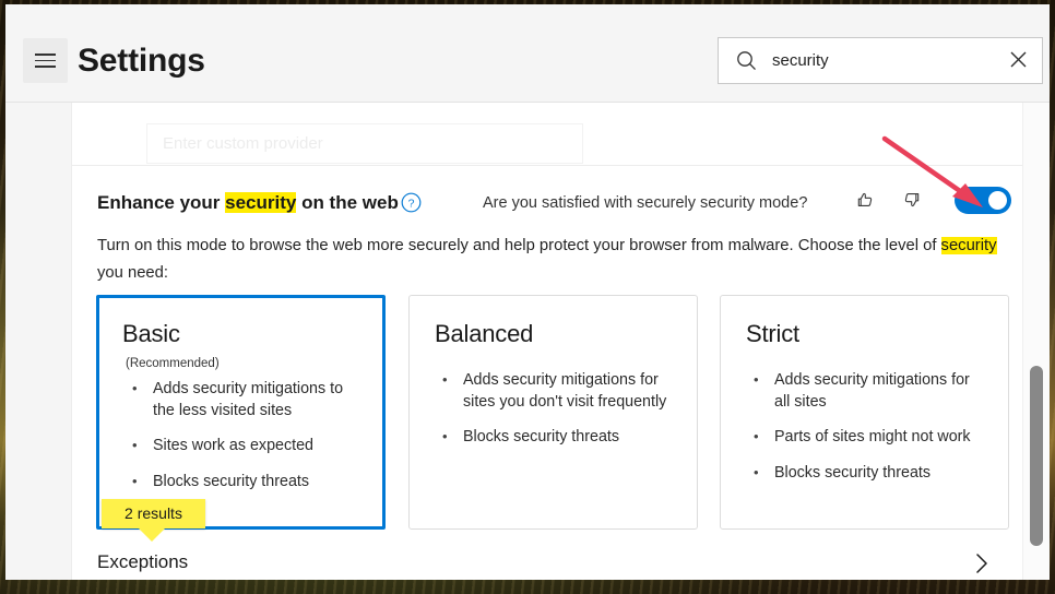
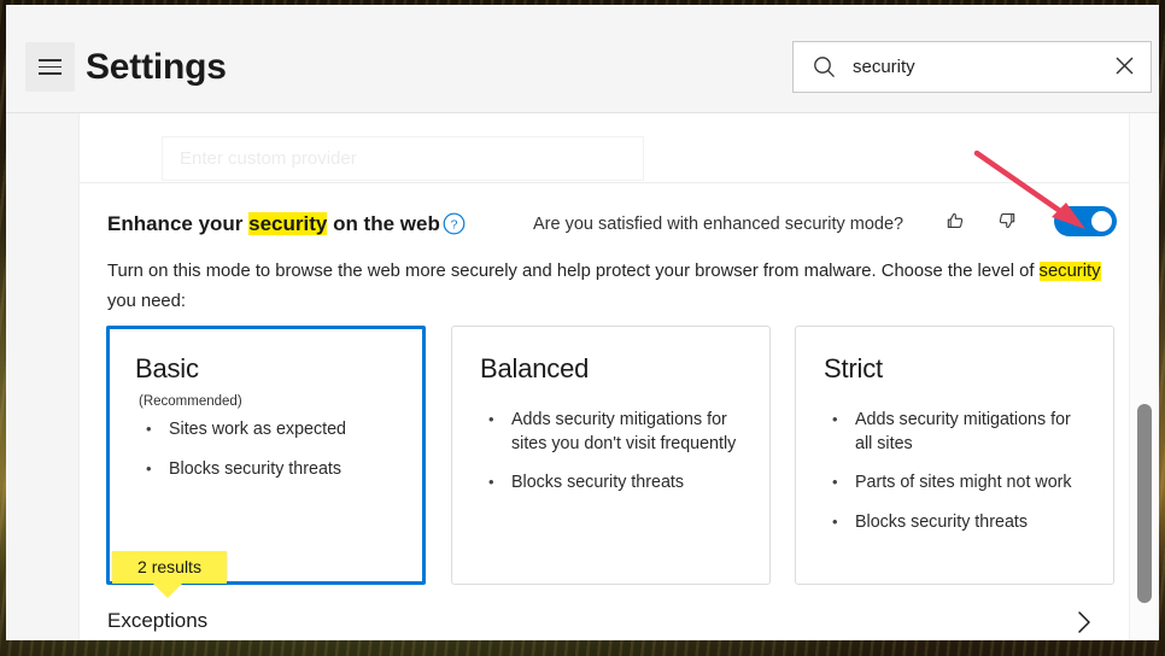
  Settings
  security
  Enhance your security on the web
  ?
- Are you satisfied with securely security mode?
+ Are you satisfied with enhanced security mode?
  Turn on this mode to browse the web more securely and help protect your browser from malware. Choose the level of security you need:
  Basic
  (Recommended)
- Adds security mitigations to the less visited sites
  Sites work as expected
  Blocks security threats
  Balanced
  Adds security mitigations for sites you don't visit frequently
  Blocks security threats
  Strict
  Adds security mitigations for all sites
  Parts of sites might not work
  Blocks security threats
  Exceptions
  2 results
